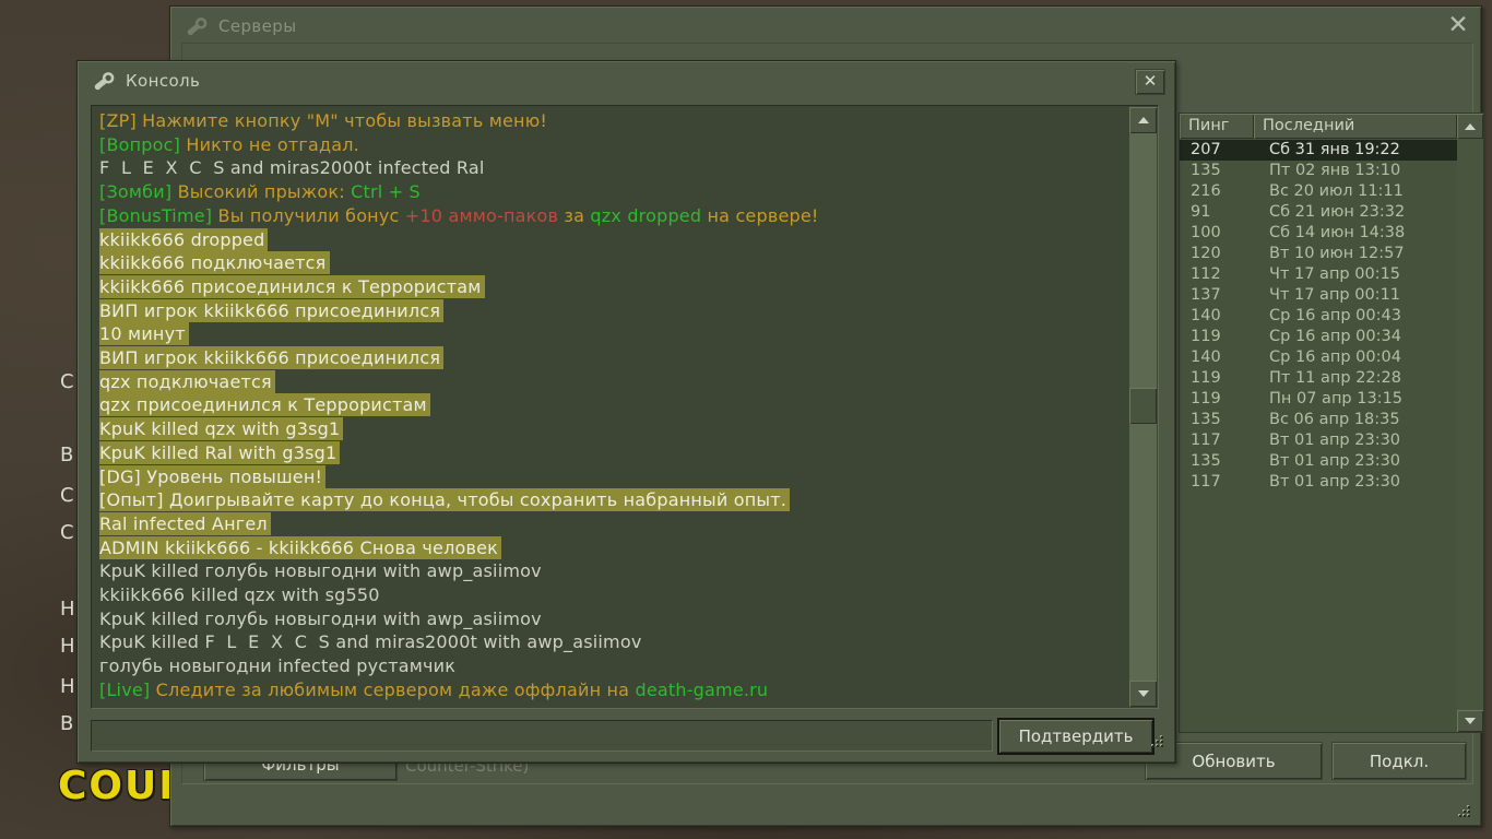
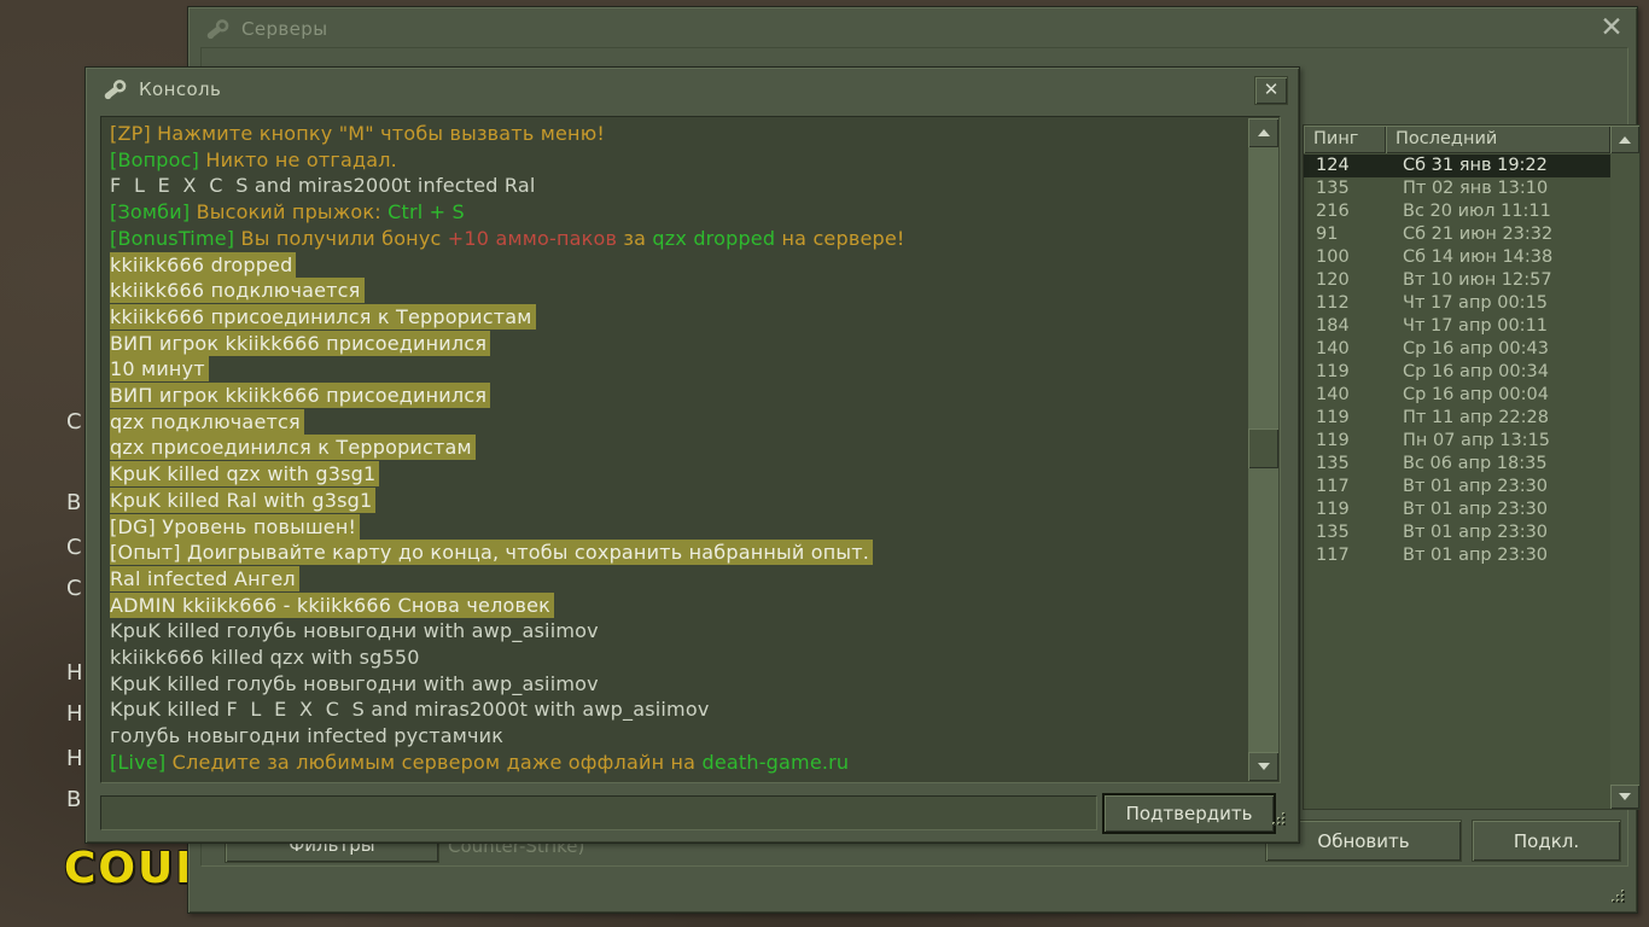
  COU
  С
  В
  С
  С
  Н
  Н
  Н
  В
  Серверы
  ✕
  Фильтры
  Counter-Strike)
  Пинг
  Последний
- 207 Сб 31 янв 19:22
+ 124 Сб 31 янв 19:22
  135 Пт 02 янв 13:10
  216 Вс 20 июл 11:11
  91 Сб 21 июн 23:32
  100 Сб 14 июн 14:38
  120 Вт 10 июн 12:57
  112 Чт 17 апр 00:15
- 137 Чт 17 апр 00:11
+ 184 Чт 17 апр 00:11
  140 Ср 16 апр 00:43
  119 Ср 16 апр 00:34
  140 Ср 16 апр 00:04
  119 Пт 11 апр 22:28
  119 Пн 07 апр 13:15
  135 Вс 06 апр 18:35
  117 Вт 01 апр 23:30
+ 119 Вт 01 апр 23:30
  135 Вт 01 апр 23:30
  117 Вт 01 апр 23:30
  Обновить
  Подкл.
  Консоль
  ✕
  [ZP] Нажмите кнопку "М" чтобы вызвать меню!
  [Вопрос] Никто не отгадал.
  F L E X C S and miras2000t infected Ral
  [Зомби] Высокий прыжок: Ctrl + S
  [BonusTime] Вы получили бонус +10 аммо-паков за qzx dropped на сервере!
  kkiikk666 dropped
  kkiikk666 подключается
  kkiikk666 присоединился к Террористам
  ВИП игрок kkiikk666 присоединился
  10 минут
  ВИП игрок kkiikk666 присоединился
  qzx подключается
  qzx присоединился к Террористам
  KpuK killed qzx with g3sg1
  KpuK killed Ral with g3sg1
  [DG] Уровень повышен!
  [Опыт] Доигрывайте карту до конца, чтобы сохранить набранный опыт.
  Ral infected Ангел
  ADMIN kkiikk666 - kkiikk666 Снова человек
  KpuK killed голубь новыгодни with awp_asiimov
  kkiikk666 killed qzx with sg550
  KpuK killed голубь новыгодни with awp_asiimov
  KpuK killed F L E X C S and miras2000t with awp_asiimov
  голубь новыгодни infected рустамчик
  [Live] Следите за любимым сервером даже оффлайн на death-game.ru
  Подтвердить
